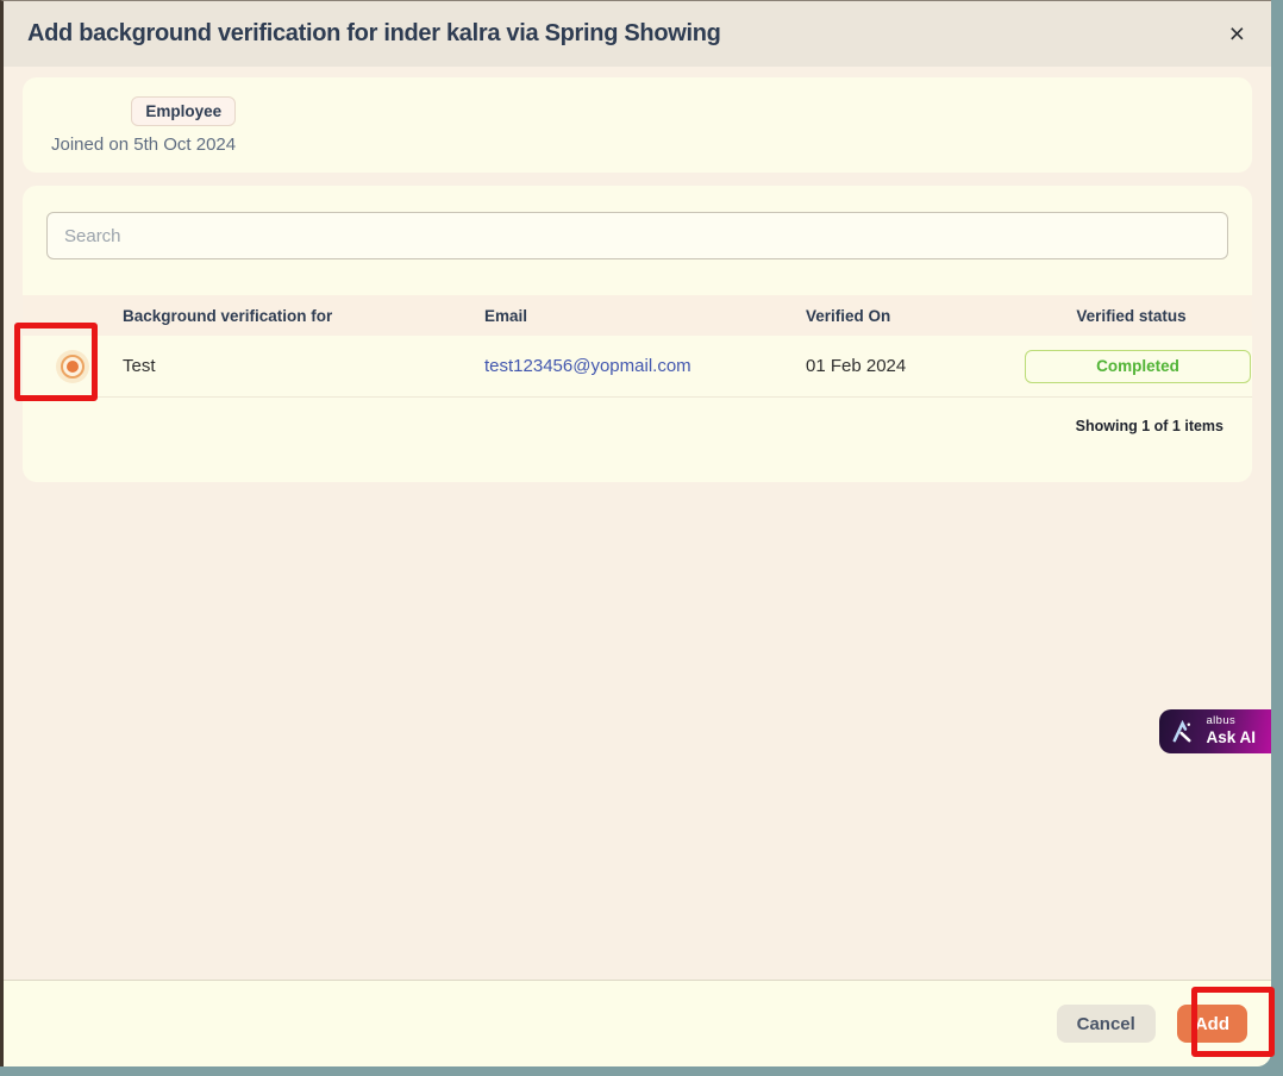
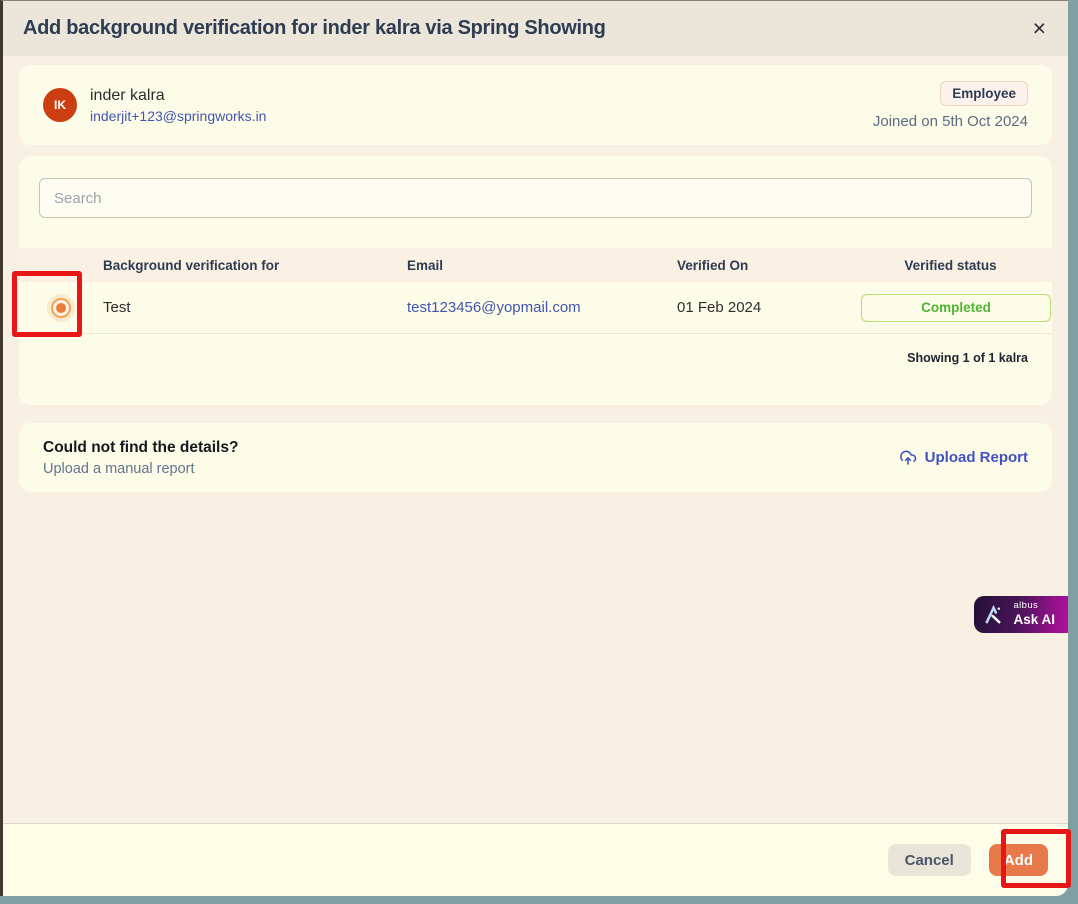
  Add background verification for inder kalra via Spring Showing
  ×
+ IK
+ inder kalra
+ inderjit+123@springworks.in
  Employee
  Joined on 5th Oct 2024
  Search
  Background verification for
  Email
  Verified On
  Verified status
  Test
  test123456@yopmail.com
  01 Feb 2024
  Completed
- Showing 1 of 1 items
+ Showing 1 of 1 kalra
+ Could not find the details?
+ Upload a manual report
+ Upload Report
  albus
  Ask AI
  Cancel
  Add
